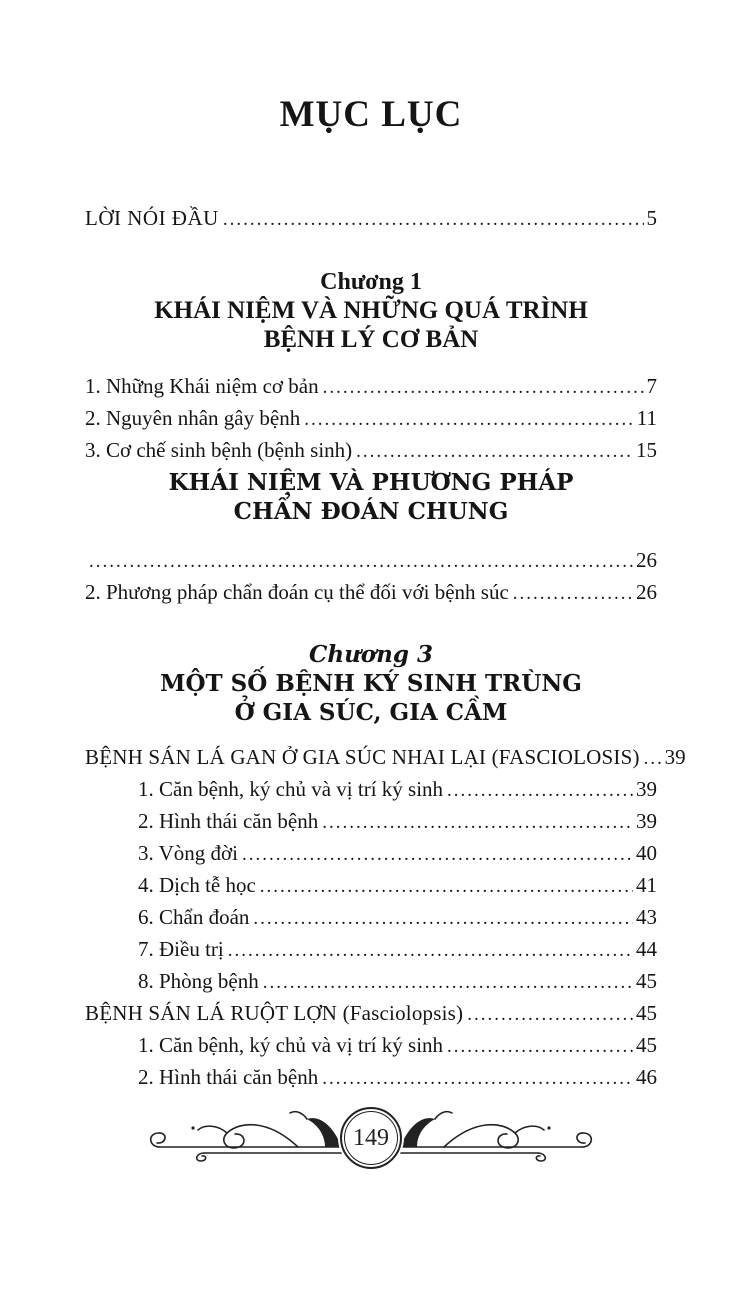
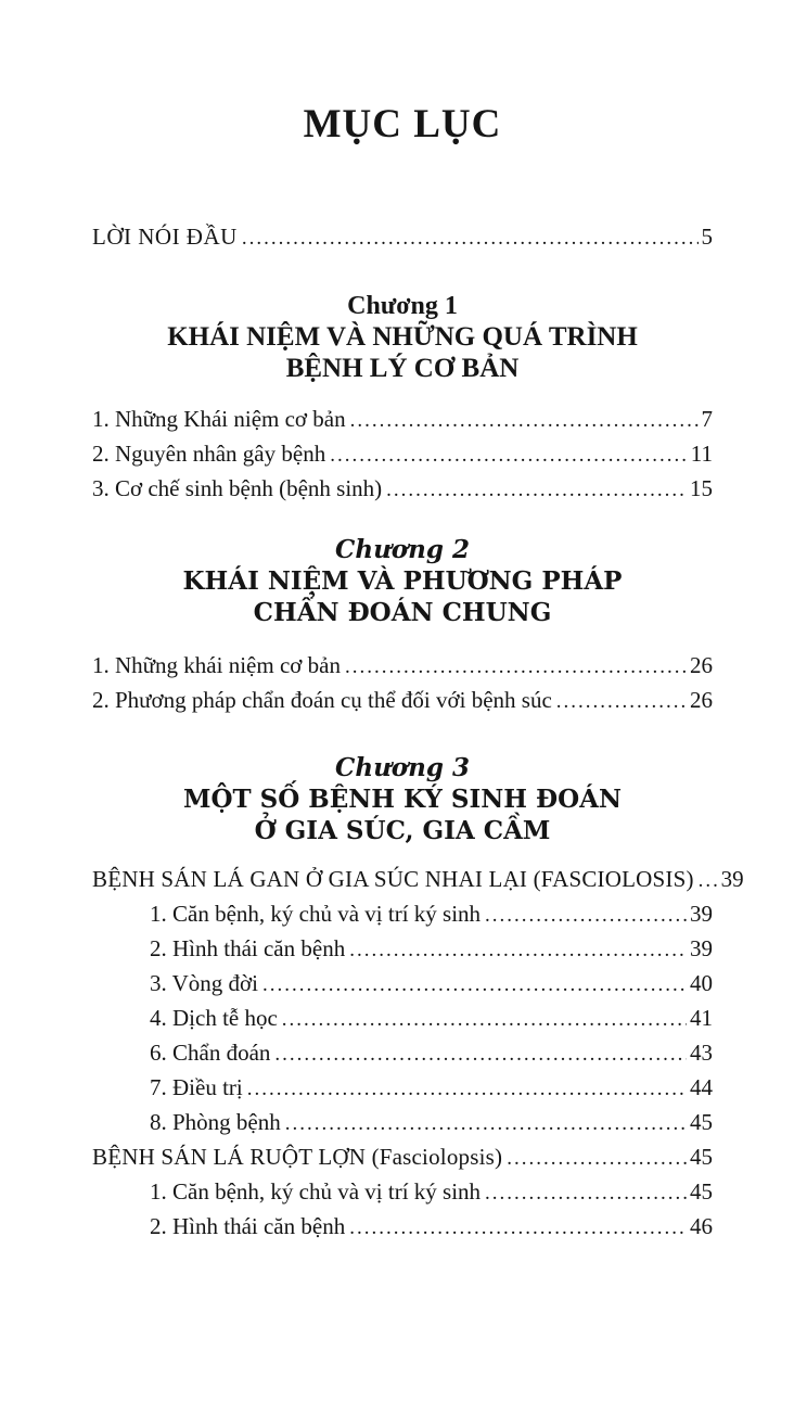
  MỤC LỤC
  LỜI NÓI ĐẦU
  5
  Chương 1
  KHÁI NIỆM VÀ NHỮNG QUÁ TRÌNH
  BỆNH LÝ CƠ BẢN
  1. Những Khái niệm cơ bản
  7
  2. Nguyên nhân gây bệnh
  11
  3. Cơ chế sinh bệnh (bệnh sinh)
  15
+ Chương 2
  KHÁI NIỆM VÀ PHƯƠNG PHÁP
  CHẨN ĐOÁN CHUNG
+ 1. Những khái niệm cơ bản
  26
  2. Phương pháp chẩn đoán cụ thể đối với bệnh súc
  26
  Chương 3
- MỘT SỐ BỆNH KÝ SINH TRÙNG
+ MỘT SỐ BỆNH KÝ SINH ĐOÁN
  Ở GIA SÚC, GIA CẦM
  BỆNH SÁN LÁ GAN Ở GIA SÚC NHAI LẠI (FASCIOLOSIS)
  39
  1. Căn bệnh, ký chủ và vị trí ký sinh
  39
  2. Hình thái căn bệnh
  39
  3. Vòng đời
  40
  4. Dịch tễ học
  41
  6. Chẩn đoán
  43
  7. Điều trị
  44
  8. Phòng bệnh
  45
  BỆNH SÁN LÁ RUỘT LỢN (Fasciolopsis)
  45
  1. Căn bệnh, ký chủ và vị trí ký sinh
  45
  2. Hình thái căn bệnh
  46
- 149
